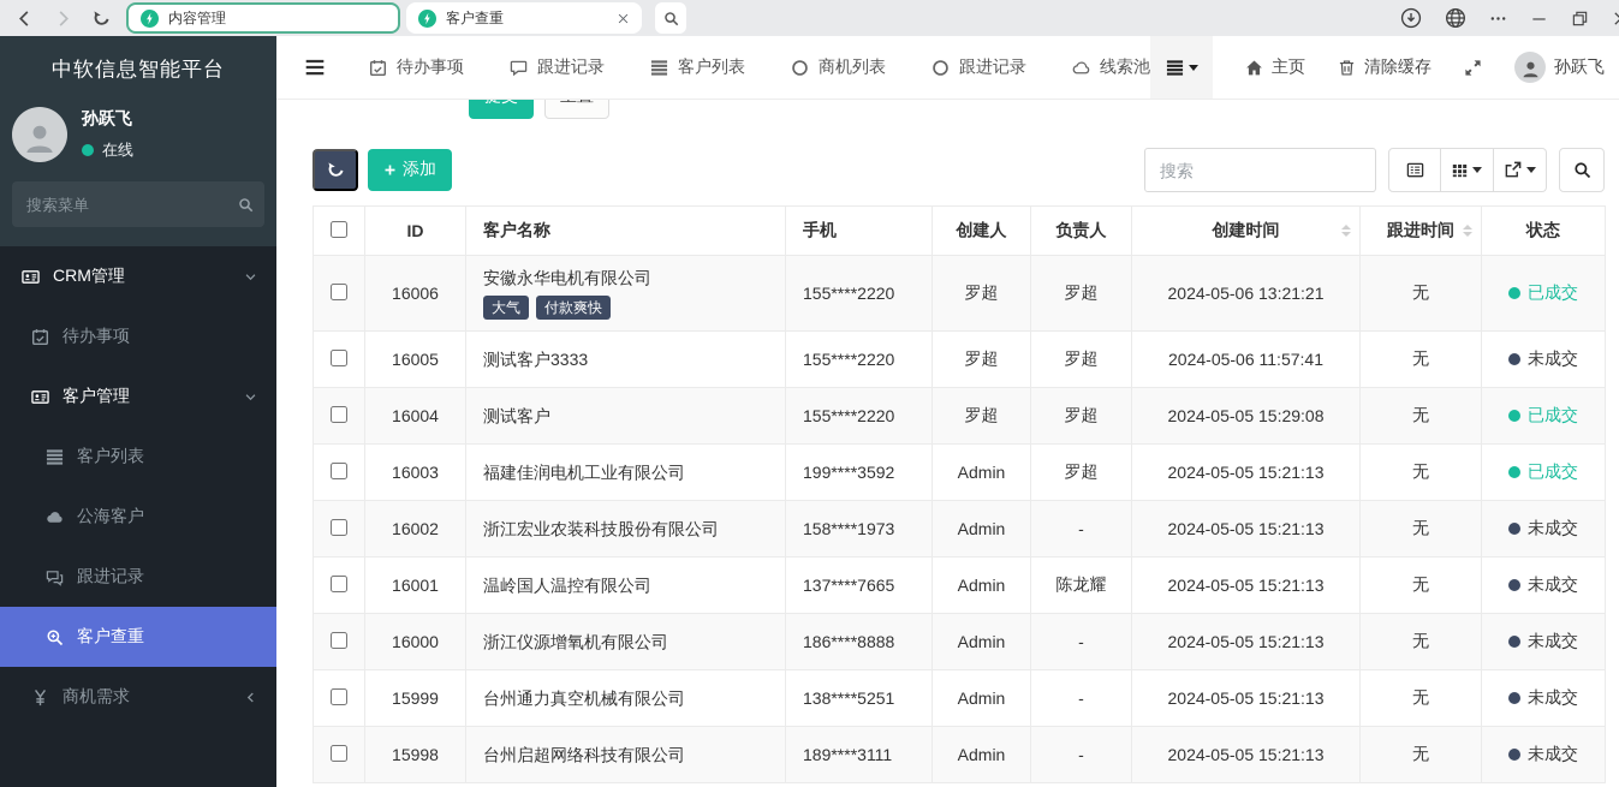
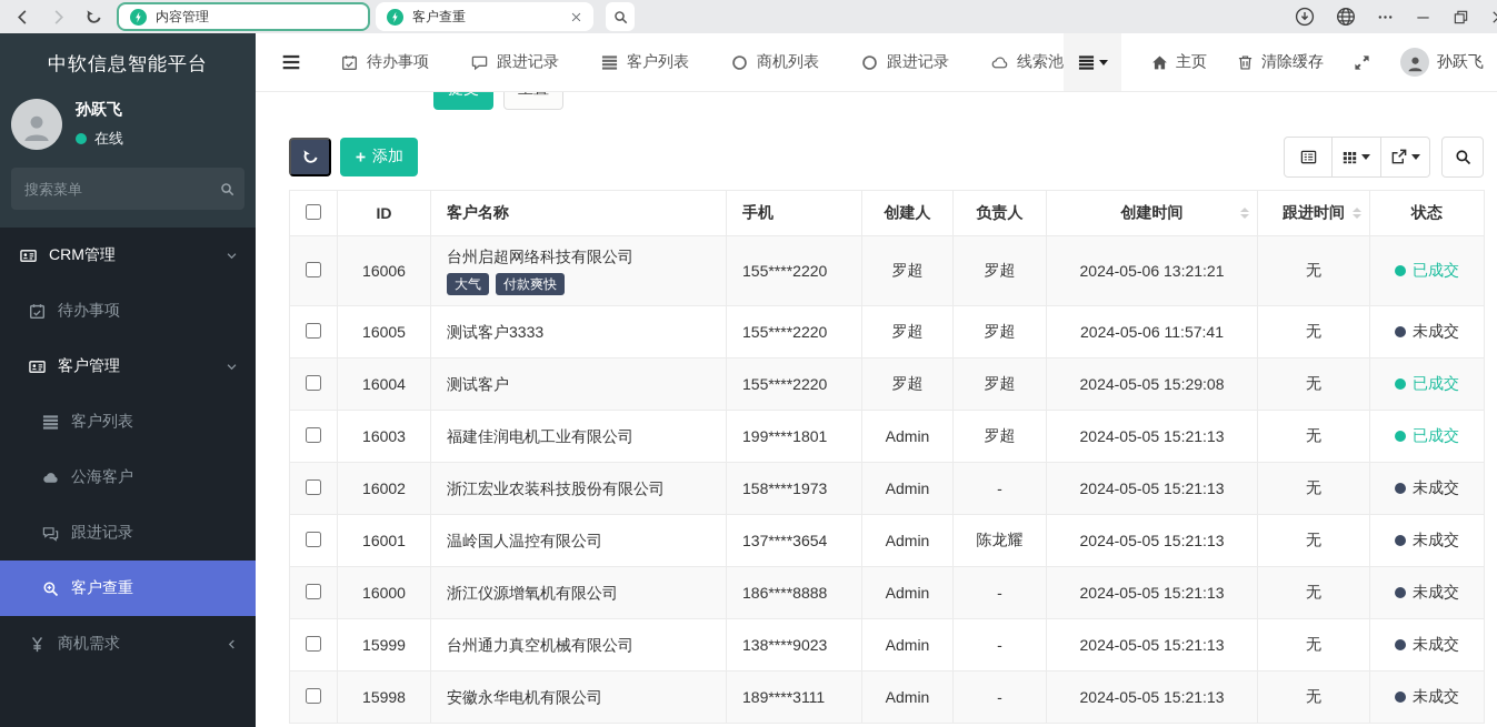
  内容管理
  客户查重
  中软信息智能平台
  孙跃飞
  在线
  搜索菜单
  CRM管理
  待办事项
  客户管理
  客户列表
  公海客户
  跟进记录
  客户查重
  商机需求
  待办事项
  跟进记录
  客户列表
  商机列表
  跟进记录
  线索池
  主页
  清除缓存
  孙跃飞
  添加
- 搜索
  	ID	客户名称	手机	创建人	负责人	创建时间	跟进时间	状态
- 	16006	安徽永华电机有限公司大气 付款爽快	155****2220	罗超	罗超	2024-05-06 13:21:21	无	已成交
+ 	16006	台州启超网络科技有限公司大气 付款爽快	155****2220	罗超	罗超	2024-05-06 13:21:21	无	已成交
  	16005	测试客户3333	155****2220	罗超	罗超	2024-05-06 11:57:41	无	未成交
  	16004	测试客户	155****2220	罗超	罗超	2024-05-05 15:29:08	无	已成交
- 	16003	福建佳润电机工业有限公司	199****3592	Admin	罗超	2024-05-05 15:21:13	无	已成交
+ 	16003	福建佳润电机工业有限公司	199****1801	Admin	罗超	2024-05-05 15:21:13	无	已成交
  	16002	浙江宏业农装科技股份有限公司	158****1973	Admin	-	2024-05-05 15:21:13	无	未成交
- 	16001	温岭国人温控有限公司	137****7665	Admin	陈龙耀	2024-05-05 15:21:13	无	未成交
+ 	16001	温岭国人温控有限公司	137****3654	Admin	陈龙耀	2024-05-05 15:21:13	无	未成交
  	16000	浙江仪源增氧机有限公司	186****8888	Admin	-	2024-05-05 15:21:13	无	未成交
- 	15999	台州通力真空机械有限公司	138****5251	Admin	-	2024-05-05 15:21:13	无	未成交
+ 	15999	台州通力真空机械有限公司	138****9023	Admin	-	2024-05-05 15:21:13	无	未成交
- 	15998	台州启超网络科技有限公司	189****3111	Admin	-	2024-05-05 15:21:13	无	未成交
+ 	15998	安徽永华电机有限公司	189****3111	Admin	-	2024-05-05 15:21:13	无	未成交
